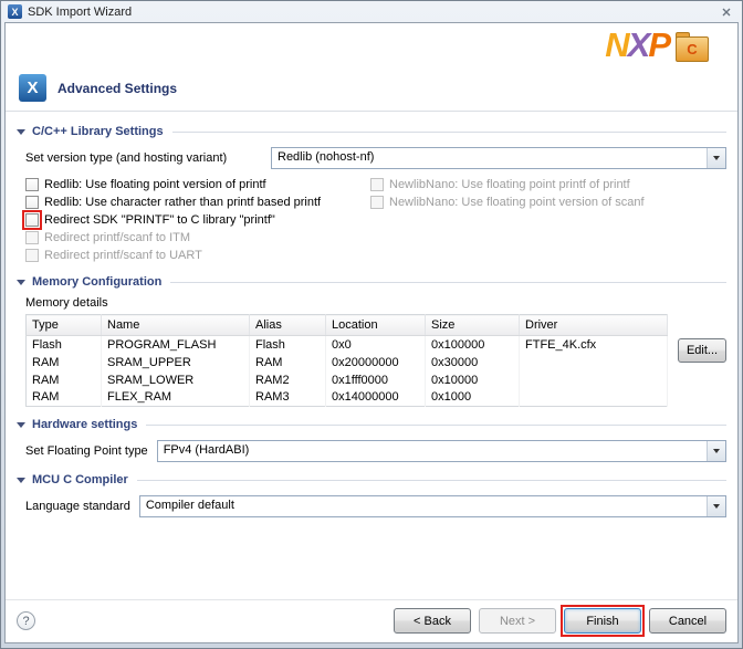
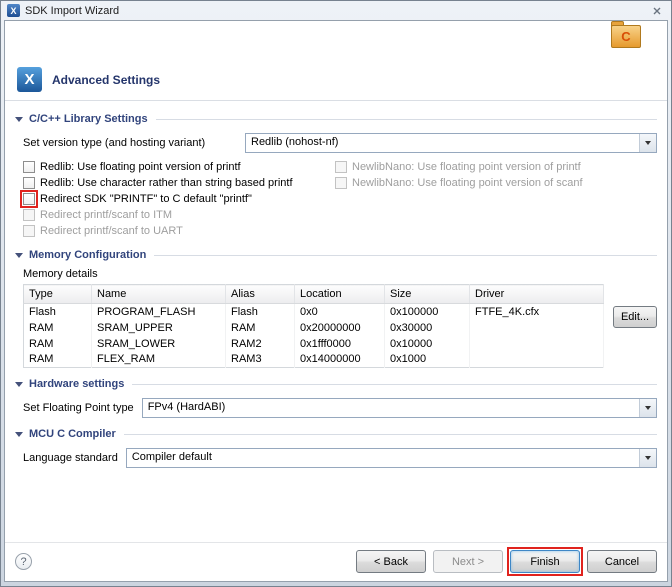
  X
  SDK Import Wizard
- NXP
  C
  X
  Advanced Settings
  C/C++ Library Settings
  Set version type (and hosting variant)
  Redlib (nohost-nf)
  Redlib: Use floating point version of printf
- Redlib: Use character rather than printf based printf
+ Redlib: Use character rather than string based printf
- Redirect SDK "PRINTF" to C library "printf"
+ Redirect SDK "PRINTF" to C default "printf"
  Redirect printf/scanf to ITM
  Redirect printf/scanf to UART
- NewlibNano: Use floating point printf of printf
+ NewlibNano: Use floating point version of printf
  NewlibNano: Use floating point version of scanf
  Memory Configuration
  Memory details
  Type	Name	Alias	Location	Size	Driver
  Flash	PROGRAM_FLASH	Flash	0x0	0x100000	FTFE_4K.cfx
  RAM	SRAM_UPPER	RAM	0x20000000	0x30000
  RAM	SRAM_LOWER	RAM2	0x1fff0000	0x10000
  RAM	FLEX_RAM	RAM3	0x14000000	0x1000
  Edit...
  Hardware settings
  Set Floating Point type
  FPv4 (HardABI)
  MCU C Compiler
  Language standard
  Compiler default
  ?
  < Back
  Next >
  Finish
  Cancel
